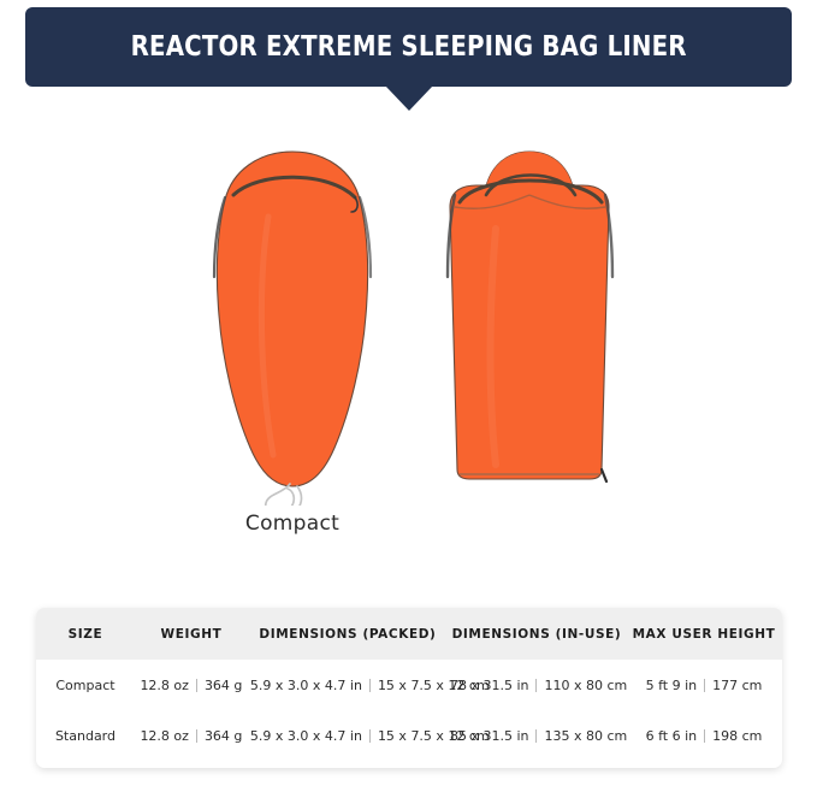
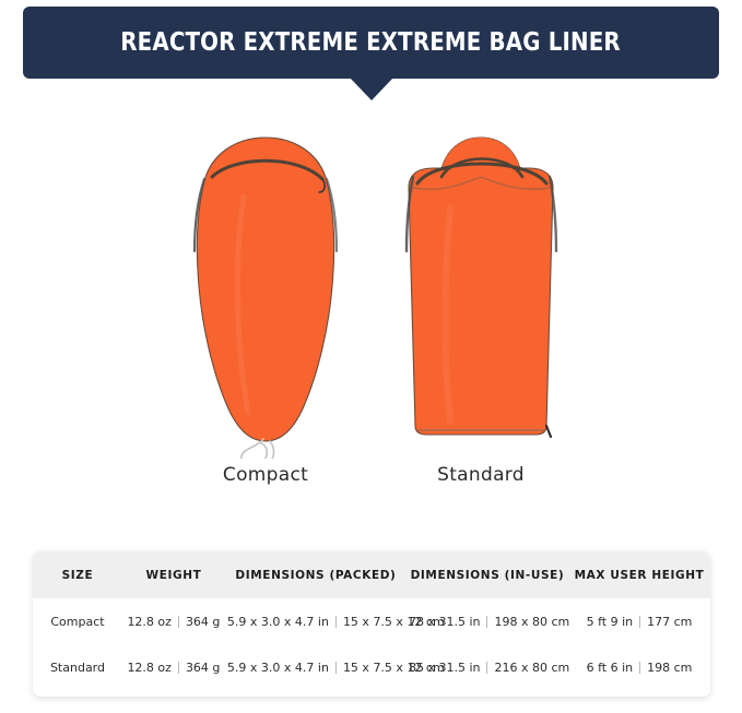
- REACTOR EXTREME SLEEPING BAG LINER
+ REACTOR EXTREME EXTREME BAG LINER
  Compact
+ Standard
  SIZE	WEIGHT	DIMENSIONS (PACKED)	DIMENSIONS (IN-USE)	MAX USER HEIGHT
- Compact	12.8 oz 364 g	5.9 x 3.0 x 4.7 in 15 x 7.5 x 12 cm	78 x 31.5 in 110 x 80 cm	5 ft 9 in 177 cm
+ Compact	12.8 oz 364 g	5.9 x 3.0 x 4.7 in 15 x 7.5 x 12 cm	78 x 31.5 in 198 x 80 cm	5 ft 9 in 177 cm
- Standard	12.8 oz 364 g	5.9 x 3.0 x 4.7 in 15 x 7.5 x 12 cm	85 x 31.5 in 135 x 80 cm	6 ft 6 in 198 cm
+ Standard	12.8 oz 364 g	5.9 x 3.0 x 4.7 in 15 x 7.5 x 12 cm	85 x 31.5 in 216 x 80 cm	6 ft 6 in 198 cm
